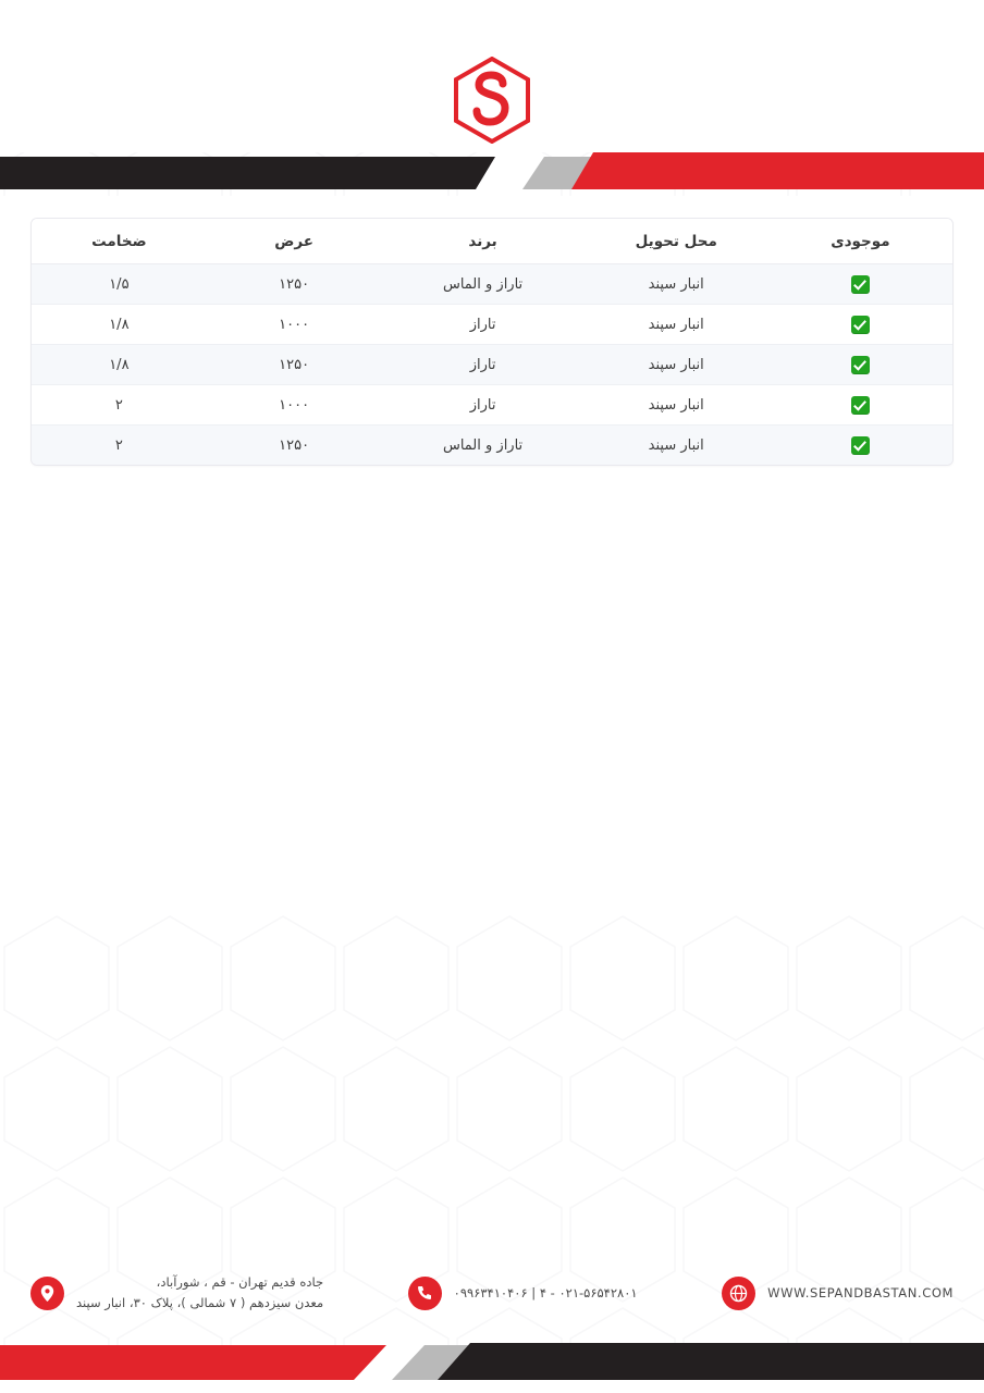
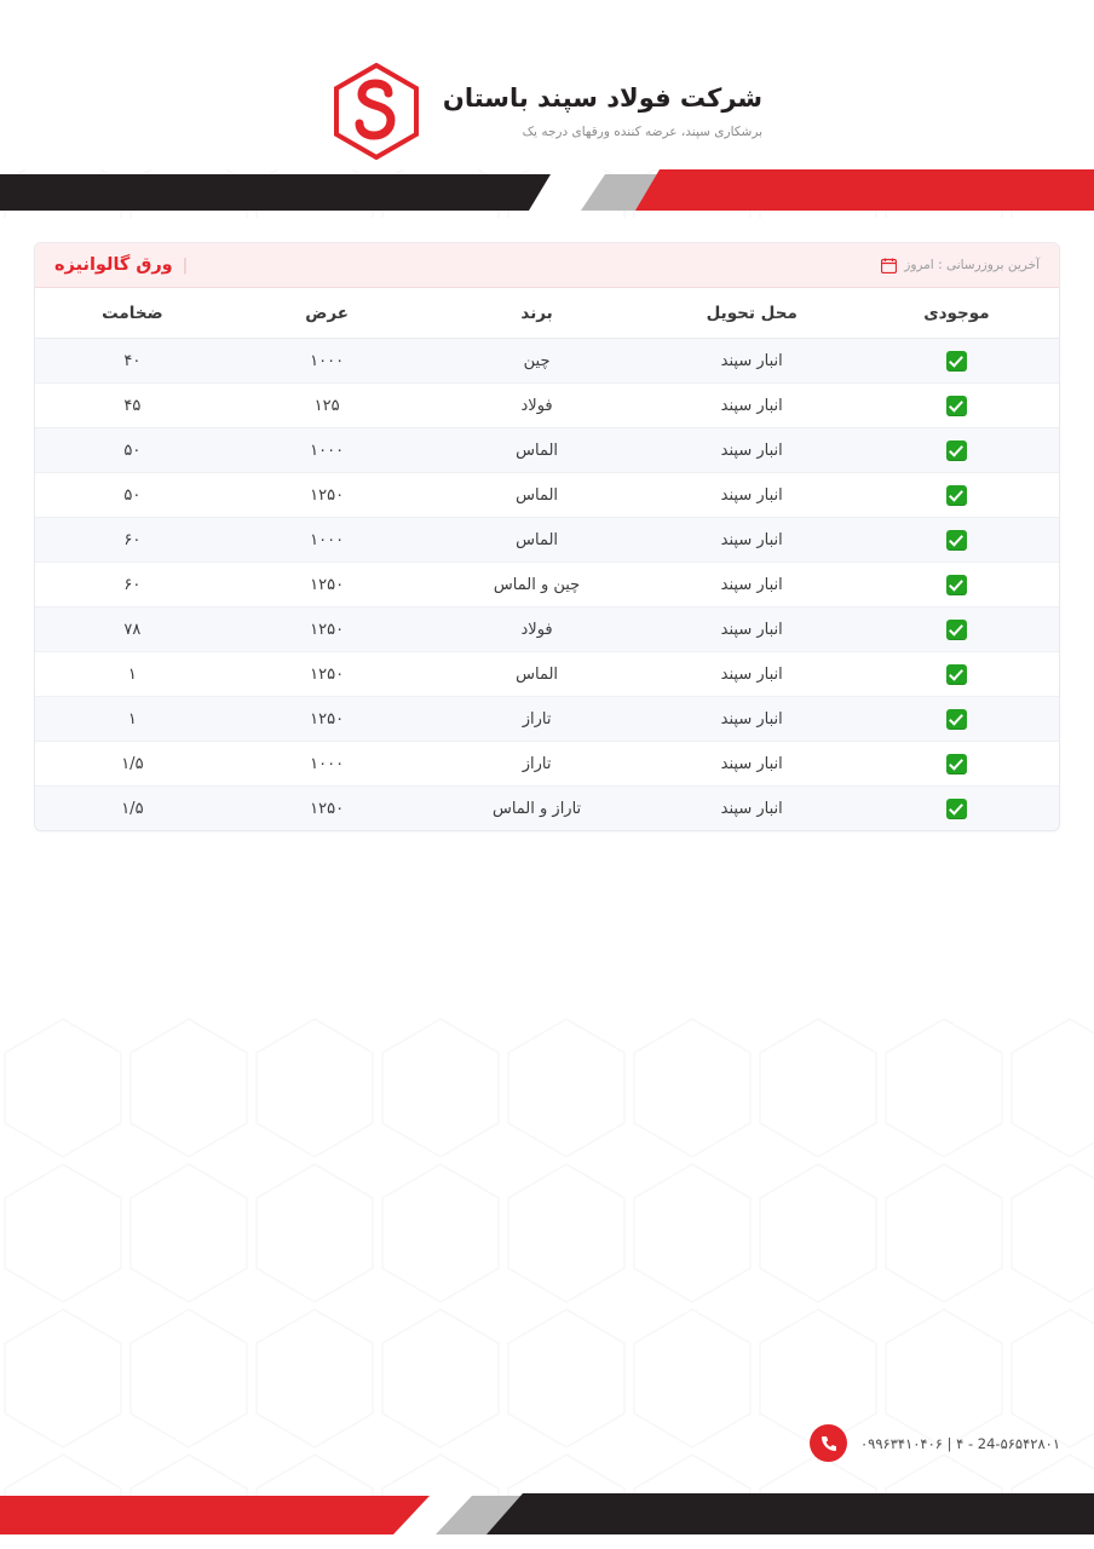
+ شرکت فولاد سپند باستان
+ برشکاری سپند، عرضه کننده ورقهای درجه یک
+ آخرین بروزرسانی : امروز
+ |
+ ورق گالوانیزه
  موجودی	محل تحویل	برند	عرض	ضخامت
+ 	انبار سپند	چین	۱۰۰۰	۴۰
+ 	انبار سپند	فولاد	۱۲۵	۴۵
+ 	انبار سپند	الماس	۱۰۰۰	۵۰
+ 	انبار سپند	الماس	۱۲۵۰	۵۰
+ 	انبار سپند	الماس	۱۰۰۰	۶۰
+ 	انبار سپند	چین و الماس	۱۲۵۰	۶۰
+ 	انبار سپند	فولاد	۱۲۵۰	۷۸
+ 	انبار سپند	الماس	۱۲۵۰	۱
+ 	انبار سپند	تاراز	۱۲۵۰	۱
+ 	انبار سپند	تاراز	۱۰۰۰	۱/۵
  	انبار سپند	تاراز و الماس	۱۲۵۰	۱/۵
- 	انبار سپند	تاراز	۱۰۰۰	۱/۸
- 	انبار سپند	تاراز	۱۲۵۰	۱/۸
- 	انبار سپند	تاراز	۱۰۰۰	۲
- 	انبار سپند	تاراز و الماس	۱۲۵۰	۲
- WWW.SEPANDBASTAN.COM
- ۰۲۱-۵۶۵۴۲۸۰۱ - ۴ | ۰۹۹۶۳۴۱۰۴۰۶
+ 24-۵۶۵۴۲۸۰۱ - ۴ | ۰۹۹۶۳۴۱۰۴۰۶
- جاده قدیم تهران - قم ، شورآباد،
- معدن سیزدهم ( ۷ شمالی )، پلاک ۳۰، انبار سپند
